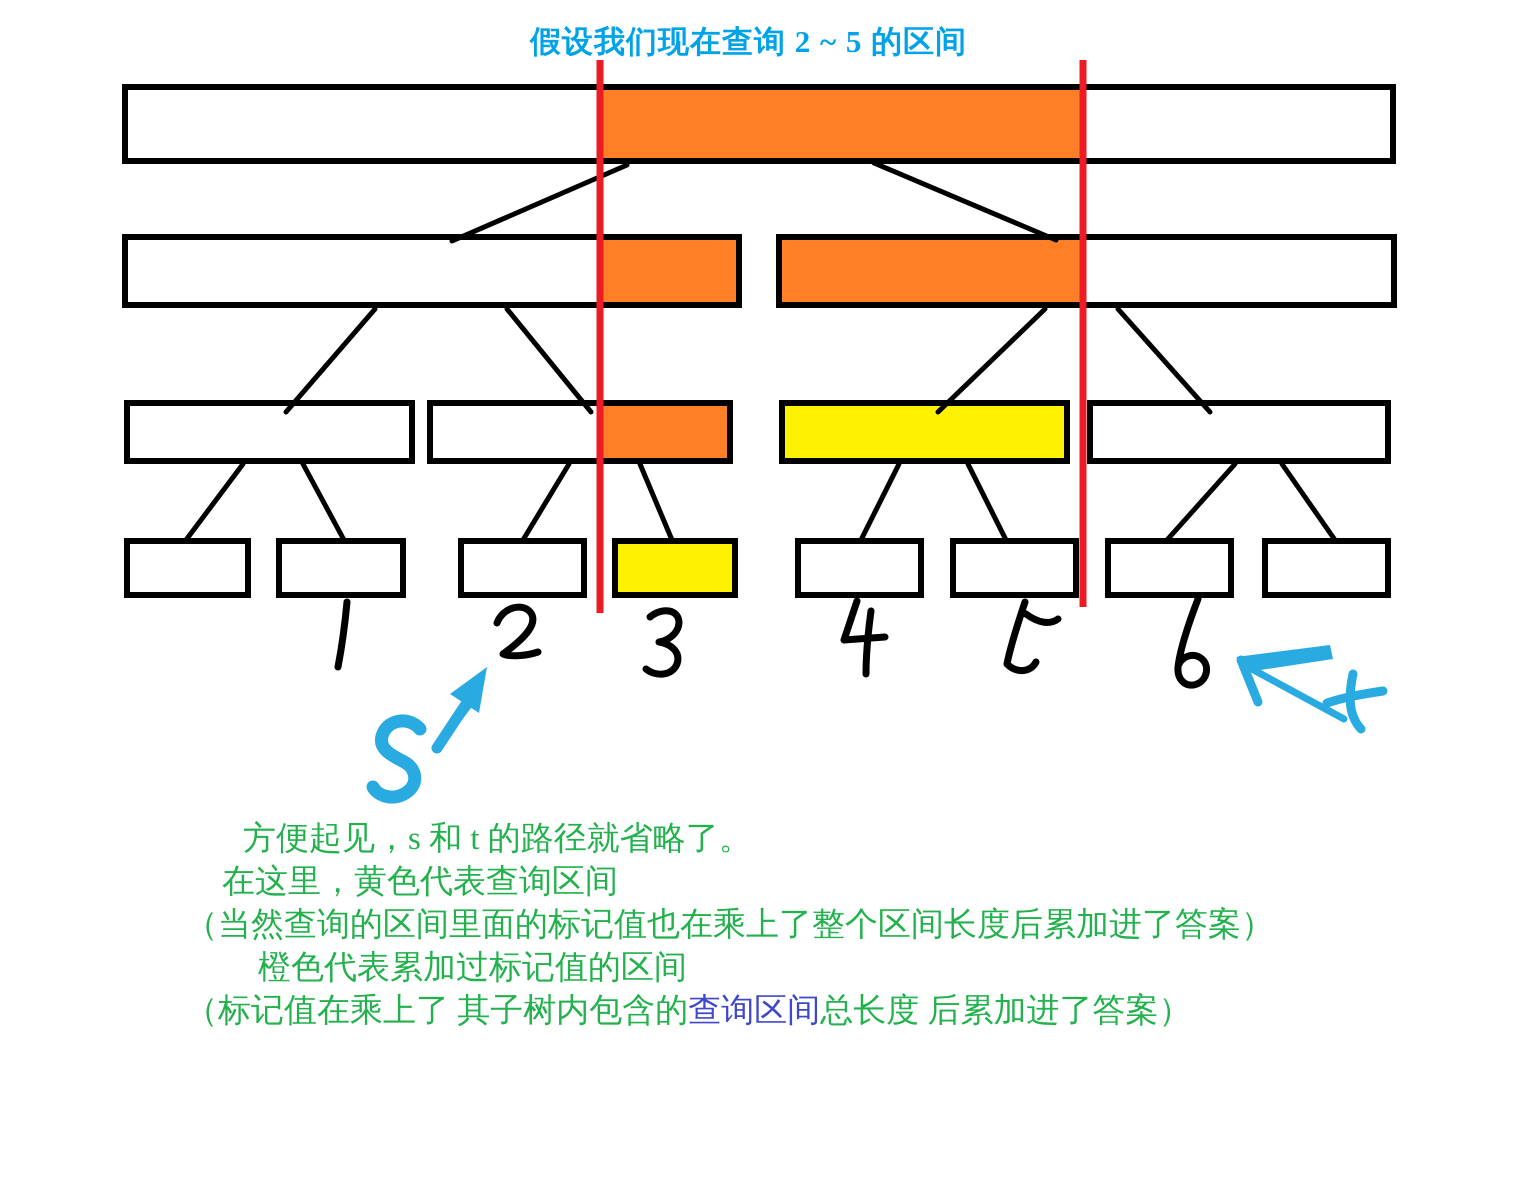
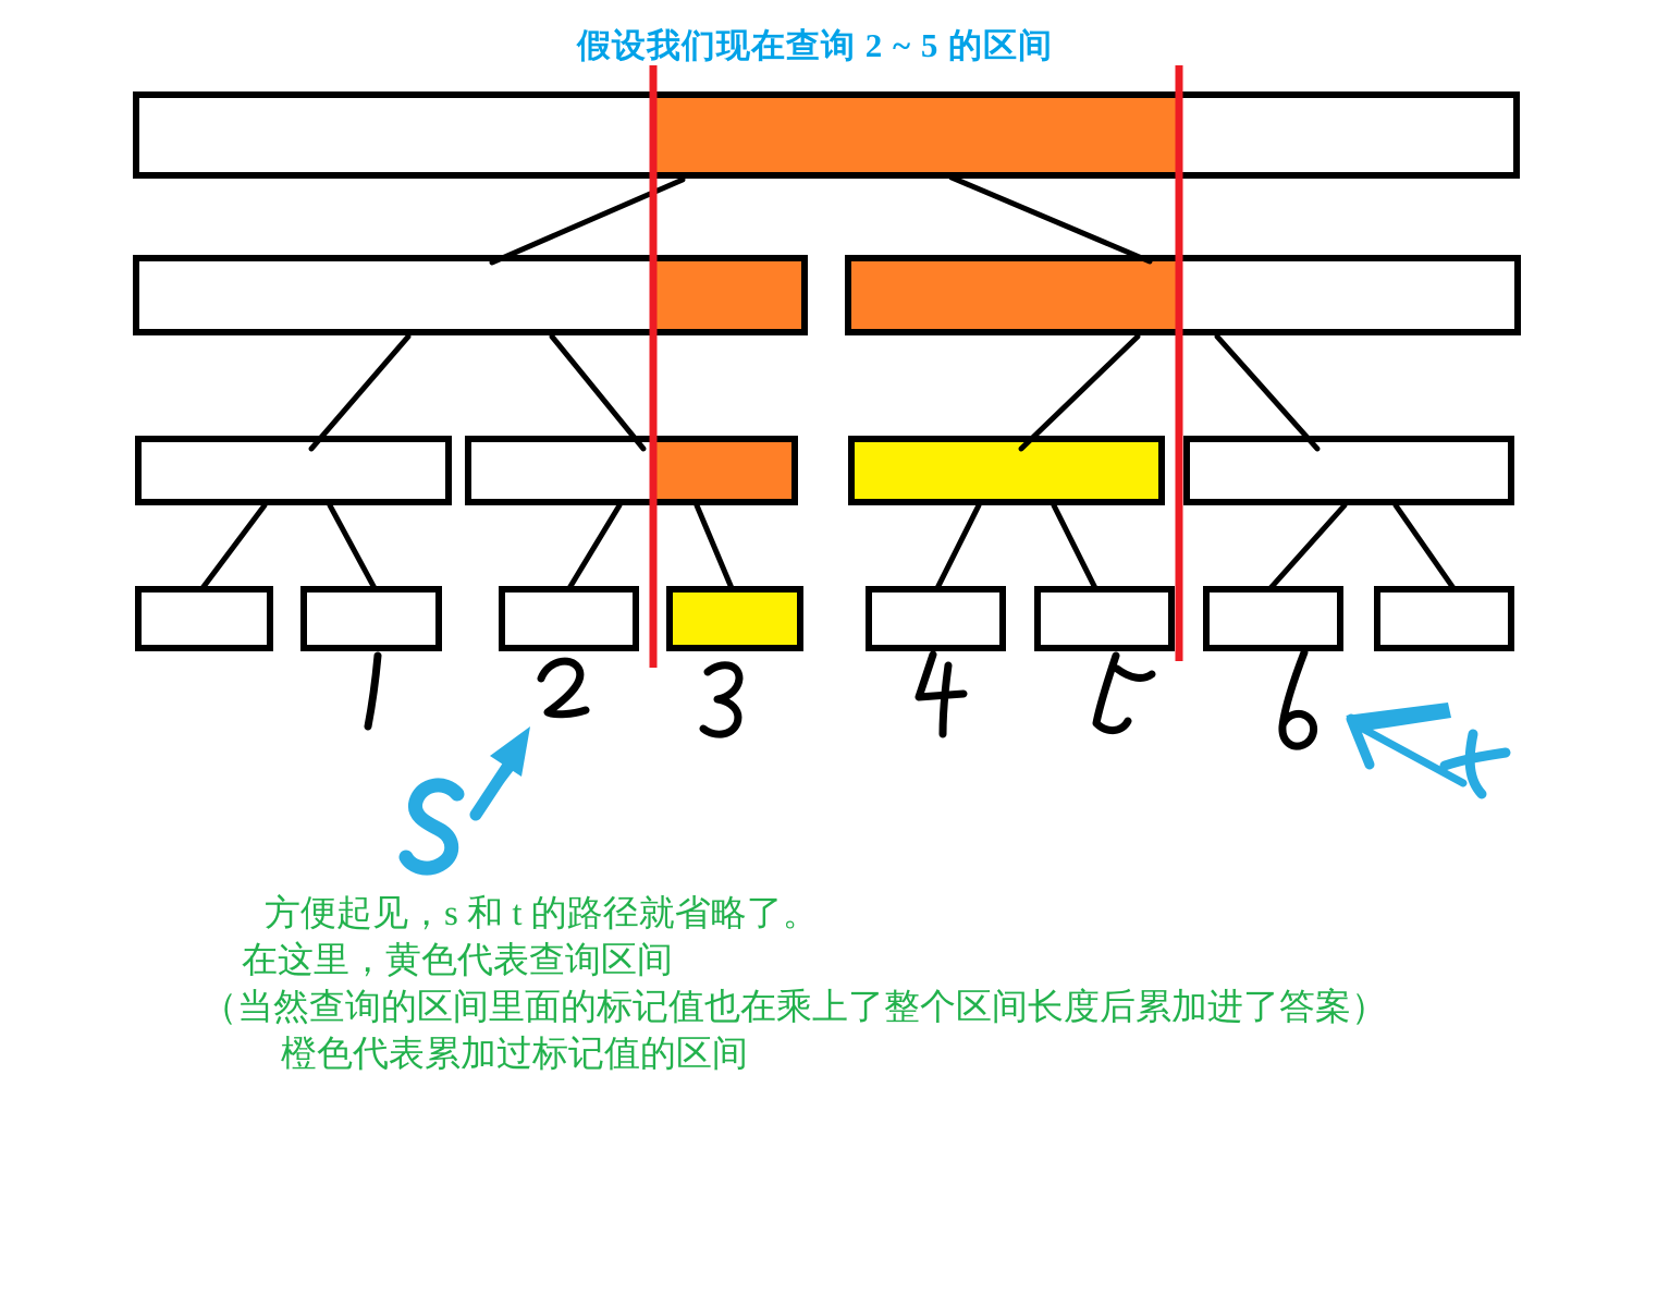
  假设我们现在查询 2 ~ 5 的区间
  方便起见，s 和 t 的路径就省略了。
  在这里，黄色代表查询区间
  （当然查询的区间里面的标记值也在乘上了整个区间长度后累加进了答案）
  橙色代表累加过标记值的区间
- （标记值在乘上了 其子树内包含的查询区间总长度 后累加进了答案）
